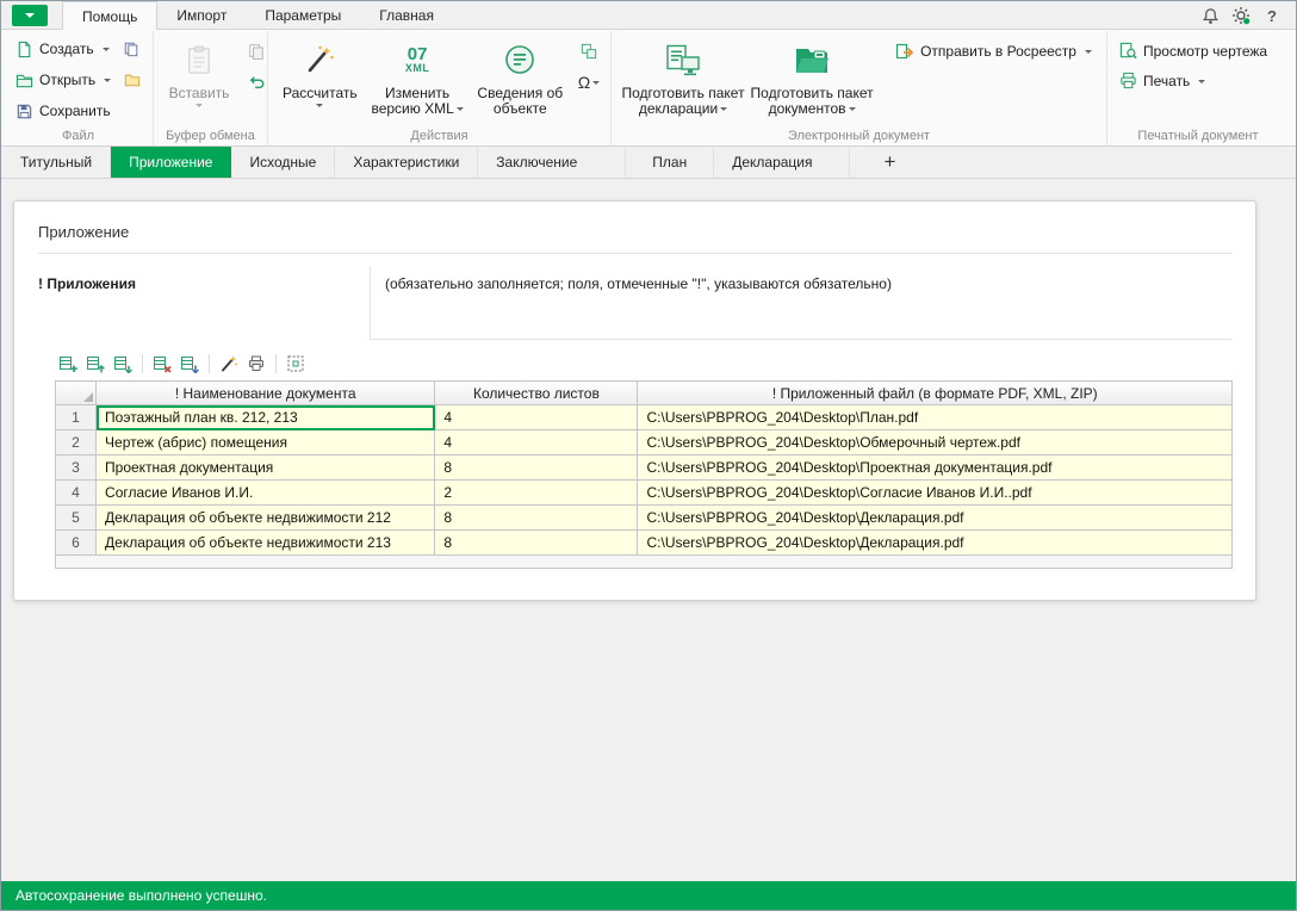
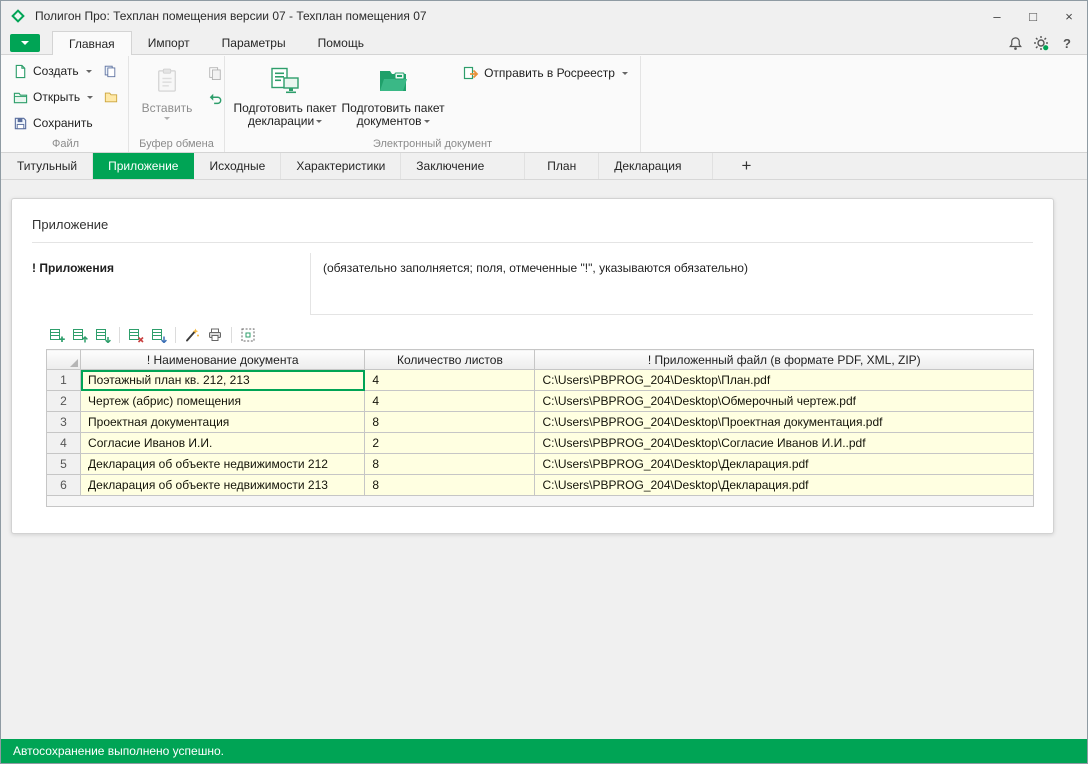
+ Полигон Про: Техплан помещения версии 07 - Техплан помещения 07
+ –
+ □
+ ×
- Помощь
+ Главная
  Импорт
  Параметры
- Главная
+ Помощь
  ?
  Создать
  Открыть
  Сохранить
  Файл
  Вставить
  Буфер обмена
- Рассчитать
- 07
- XML
- Изменить
- версию XML
- Сведения об
- объекте
- Ω
- Действия
  Подготовить пакет
  декларации
  Подготовить пакет
  документов
  Отправить в Росреестр
  Электронный документ
- Просмотр чертежа
- Печать
- Печатный документ
  Титульный
  Приложение
  Исходные
  Характеристики
  Заключение
  План
  Декларация
  +
  Приложение
  ! Приложения
  (обязательно заполняется; поля, отмеченные "!", указываются обязательно)
  	! Наименование документа	Количество листов	! Приложенный файл (в формате PDF, XML, ZIP)
  1	Поэтажный план кв. 212, 213	4	C:\Users\PBPROG_204\Desktop\План.pdf
  2	Чертеж (абрис) помещения	4	C:\Users\PBPROG_204\Desktop\Обмерочный чертеж.pdf
  3	Проектная документация	8	C:\Users\PBPROG_204\Desktop\Проектная документация.pdf
  4	Согласие Иванов И.И.	2	C:\Users\PBPROG_204\Desktop\Согласие Иванов И.И..pdf
  5	Декларация об объекте недвижимости 212	8	C:\Users\PBPROG_204\Desktop\Декларация.pdf
  6	Декларация об объекте недвижимости 213	8	C:\Users\PBPROG_204\Desktop\Декларация.pdf
  Автосохранение выполнено успешно.
